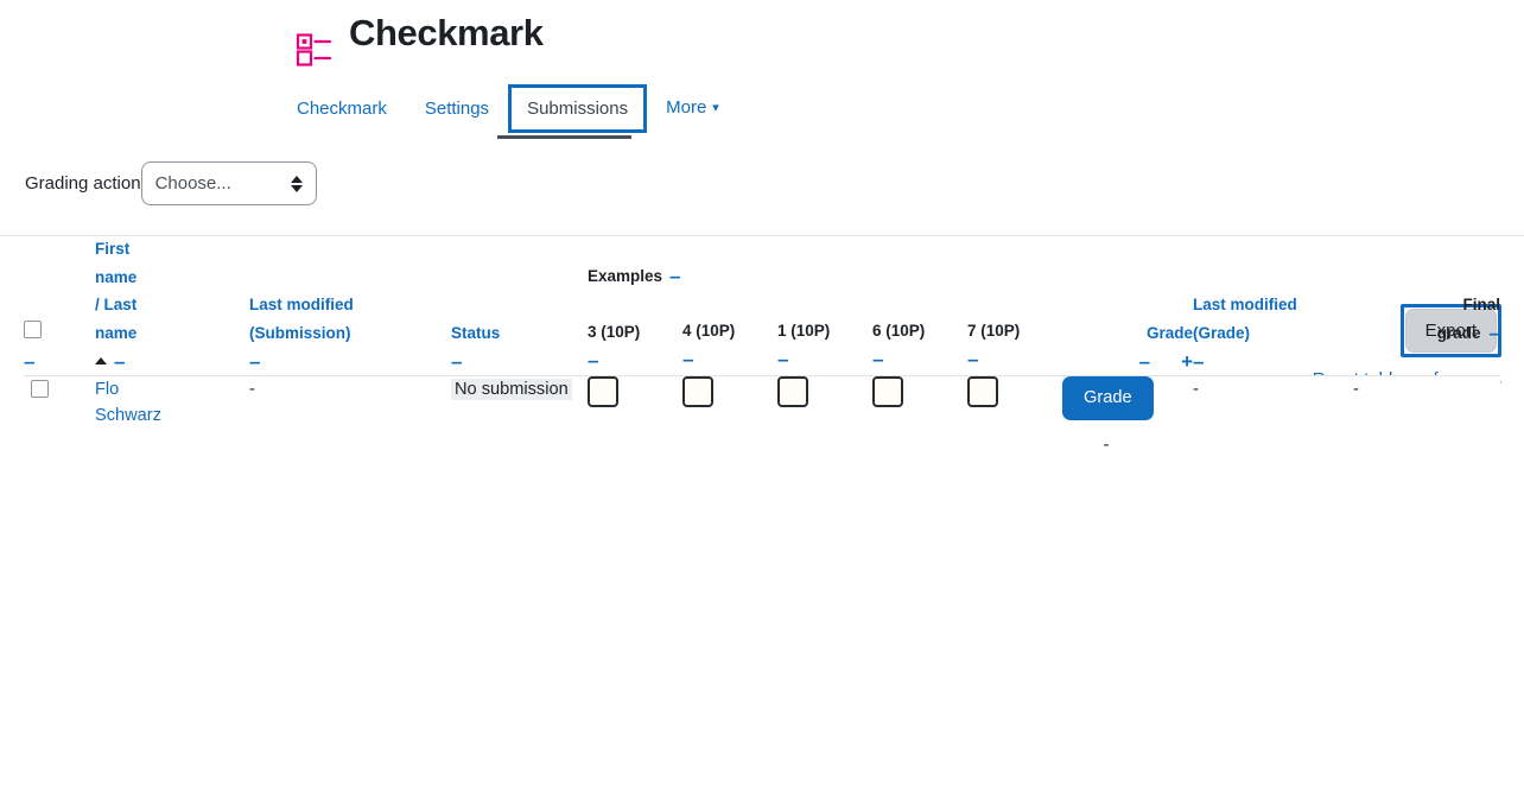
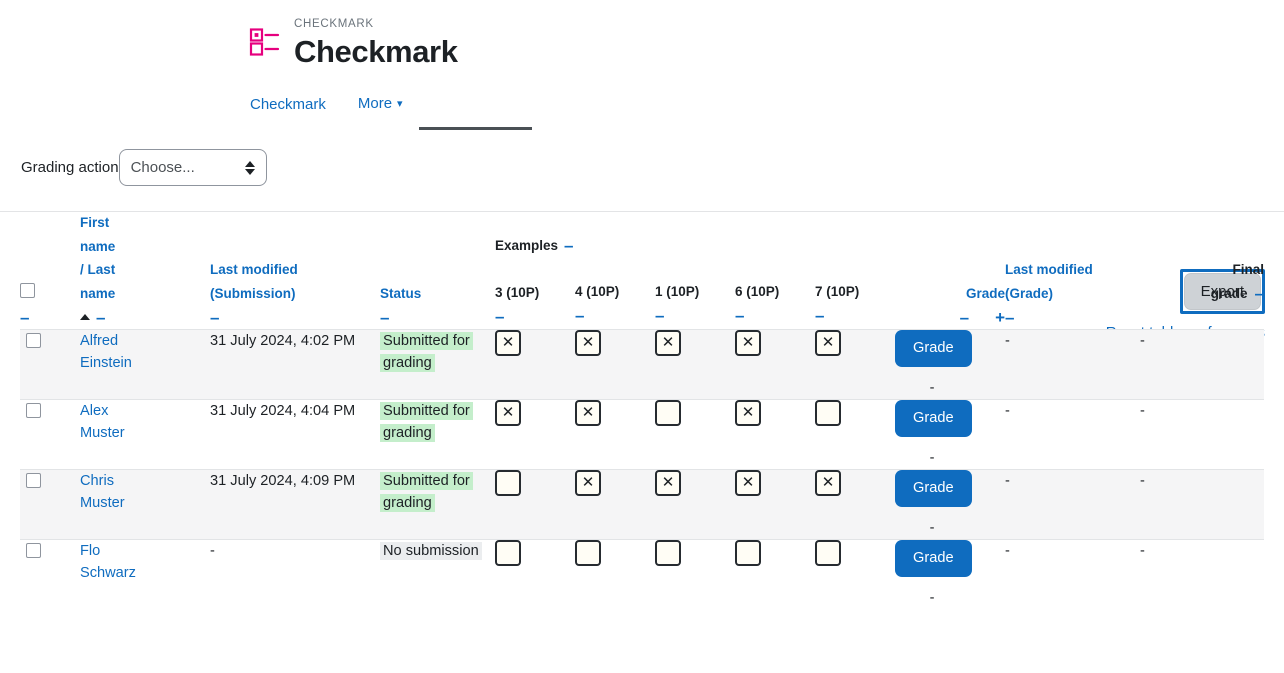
+ CHECKMARK
  Checkmark
  Checkmark
- Settings
- Submissions
  More ▾
  Grading action
  Choose...
  Export
  Reset table preferences
  –	First name / Last name –	Last modified (Submission) –	Status –	Examples – 3 (10P) –	4 (10P) –	1 (10P) –	6 (10P) –	7 (10P) –	Grade – +	Last modified (Grade) –	Final grade –
+ 	AlfredEinstein	31 July 2024, 4:02 PM	Submitted for grading	✕	✕	✕	✕	✕	Grade-	-	-
+ 	AlexMuster	31 July 2024, 4:04 PM	Submitted for grading	✕	✕		✕		Grade-	-	-
+ 	ChrisMuster	31 July 2024, 4:09 PM	Submitted for grading		✕	✕	✕	✕	Grade-	-	-
  	FloSchwarz	-	No submission						Grade-	-	-
